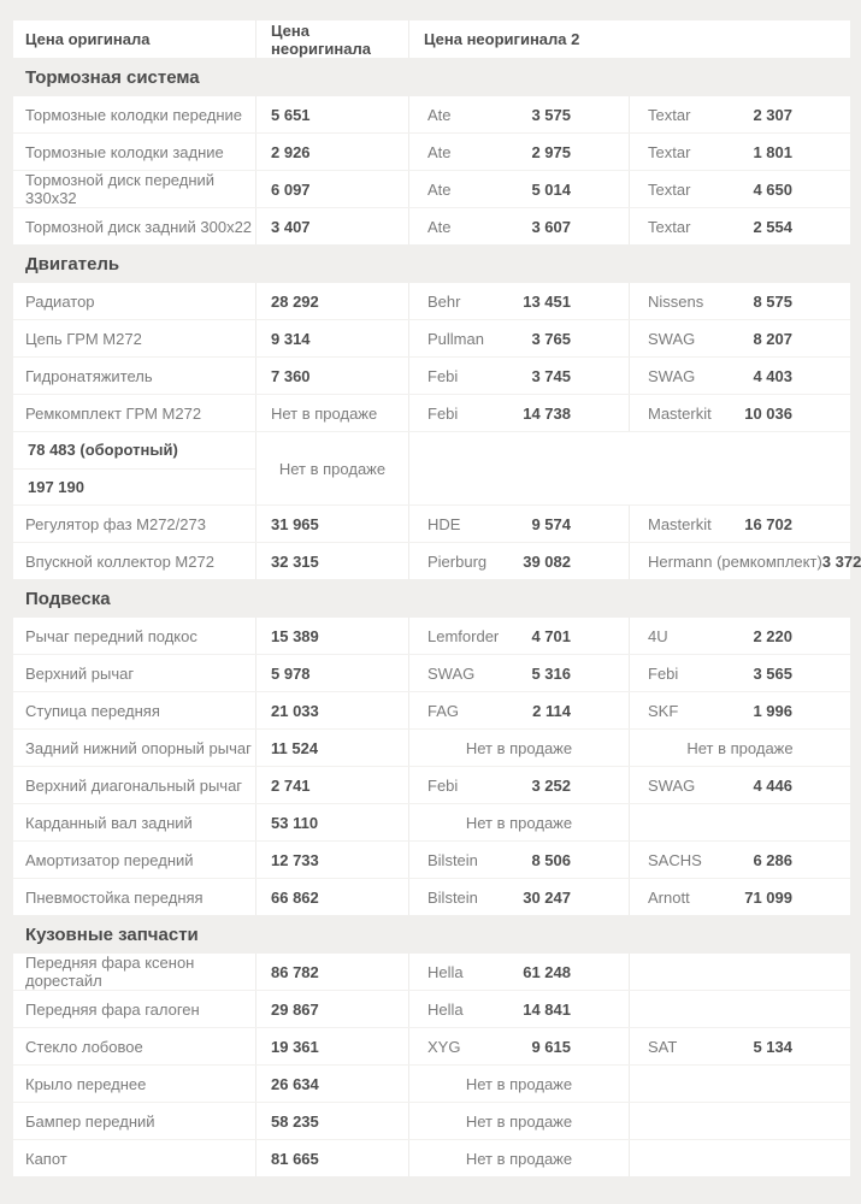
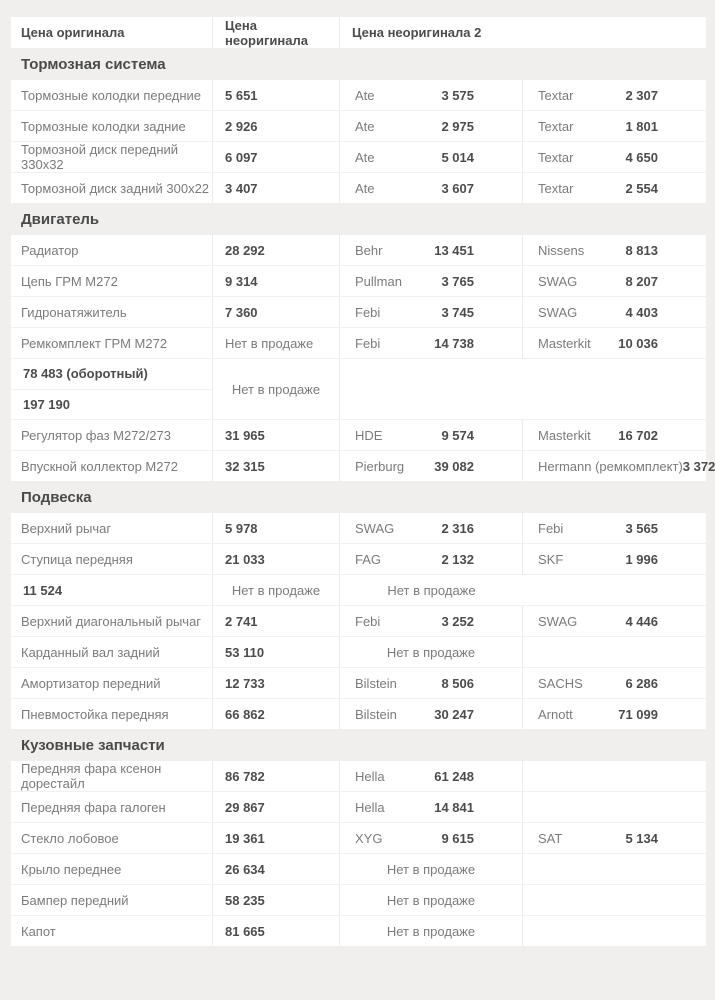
  Цена оригинала
  Цена неоригинала
  Цена неоригинала 2
  Тормозная система
  Тормозные колодки передние
  5 651
  Ate
  3 575
  Textar
  2 307
  Тормозные колодки задние
  2 926
  Ate
  2 975
  Textar
  1 801
  Тормозной диск передний 330x32
  6 097
  Ate
  5 014
  Textar
  4 650
  Тормозной диск задний 300x22
  3 407
  Ate
  3 607
  Textar
  2 554
  Двигатель
  Радиатор
  28 292
  Behr
  13 451
  Nissens
- 8 575
+ 8 813
  Цепь ГРМ М272
  9 314
  Pullman
  3 765
  SWAG
  8 207
  Гидронатяжитель
  7 360
  Febi
  3 745
  SWAG
  4 403
  Ремкомплект ГРМ М272
  Нет в продаже
  Febi
  14 738
  Masterkit
  10 036
  78 483 (оборотный)
  197 190
  Нет в продаже
  Регулятор фаз М272/273
  31 965
  HDE
  9 574
  Masterkit
  16 702
  Впускной коллектор М272
  32 315
  Pierburg
  39 082
  Hermann (ремкомплект)
  3 372
  Подвеска
- Рычаг передний подкос
- 15 389
- Lemforder
- 4 701
- 4U
- 2 220
  Верхний рычаг
  5 978
  SWAG
- 5 316
+ 2 316
  Febi
  3 565
  Ступица передняя
  21 033
  FAG
- 2 114
+ 2 132
  SKF
  1 996
- Задний нижний опорный рычаг
  11 524
  Нет в продаже
  Нет в продаже
  Верхний диагональный рычаг
  2 741
  Febi
  3 252
  SWAG
  4 446
  Карданный вал задний
  53 110
  Нет в продаже
  Амортизатор передний
  12 733
  Bilstein
  8 506
  SACHS
  6 286
  Пневмостойка передняя
  66 862
  Bilstein
  30 247
  Arnott
  71 099
  Кузовные запчасти
  Передняя фара ксенон дорестайл
  86 782
  Hella
  61 248
  Передняя фара галоген
  29 867
  Hella
  14 841
  Стекло лобовое
  19 361
  XYG
  9 615
  SAT
  5 134
  Крыло переднее
  26 634
  Нет в продаже
  Бампер передний
  58 235
  Нет в продаже
  Капот
  81 665
  Нет в продаже
